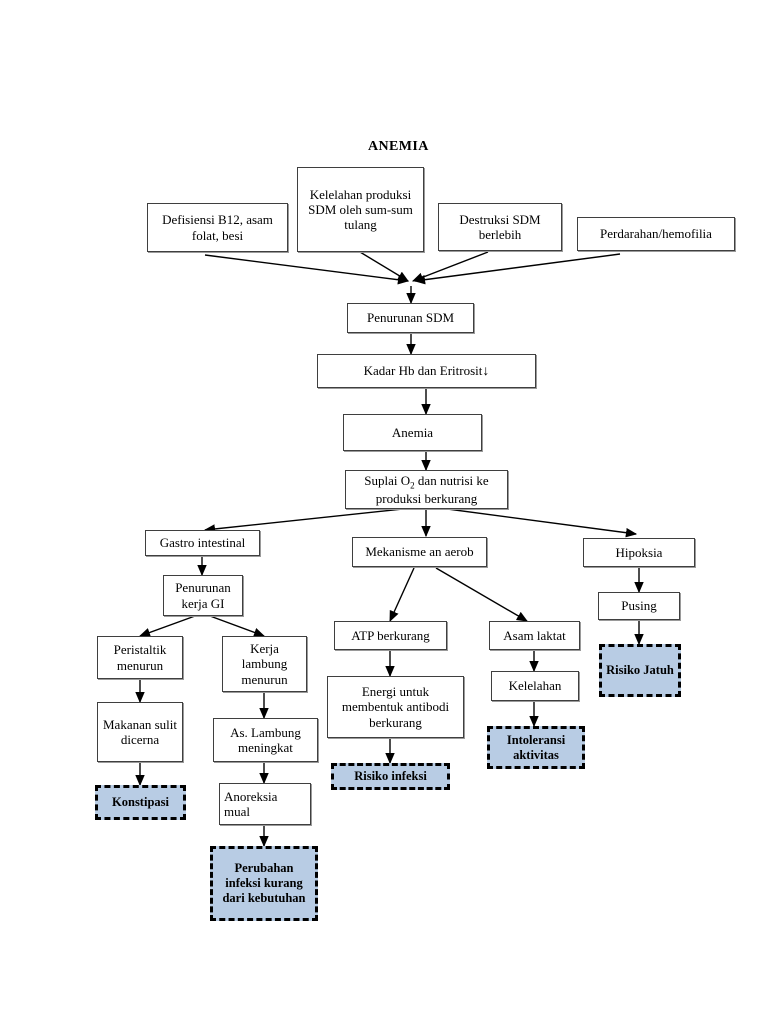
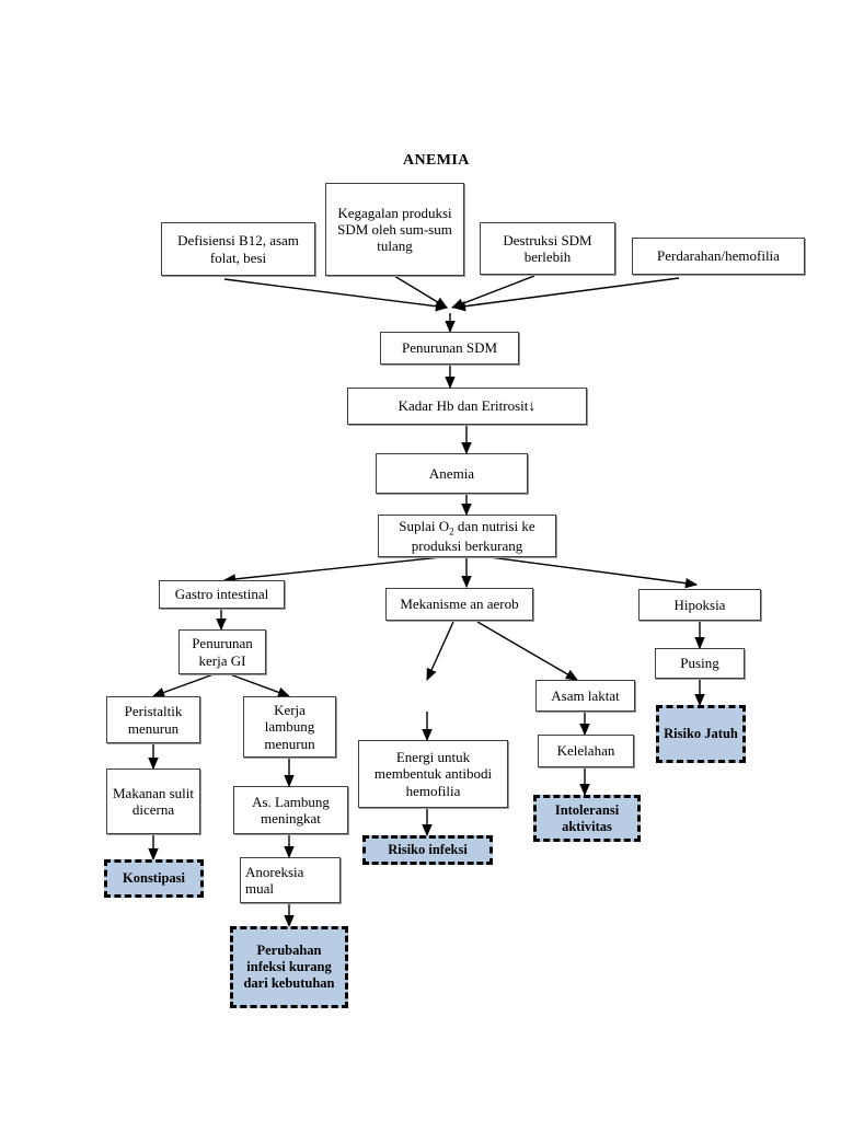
  ANEMIA
  Defisiensi B12, asam folat, besi
- Kelelahan produksi SDM oleh sum-sum tulang
+ Kegagalan produksi SDM oleh sum-sum tulang
  Destruksi SDM berlebih
  Perdarahan/hemofilia
  Penurunan SDM
  Kadar Hb dan Eritrosit↓
  Anemia
  Suplai O2 dan nutrisi ke produksi berkurang
  Gastro intestinal
  Mekanisme an aerob
  Hipoksia
  Penurunan kerja GI
  Peristaltik menurun
  Kerja lambung menurun
  Makanan sulit dicerna
  As. Lambung meningkat
  Konstipasi
  Anoreksia mual
  Perubahan infeksi kurang dari kebutuhan
- ATP berkurang
  Asam laktat
- Energi untuk membentuk antibodi berkurang
+ Energi untuk membentuk antibodi hemofilia
  Kelelahan
  Risiko infeksi
  Intoleransi aktivitas
  Pusing
  Risiko Jatuh
